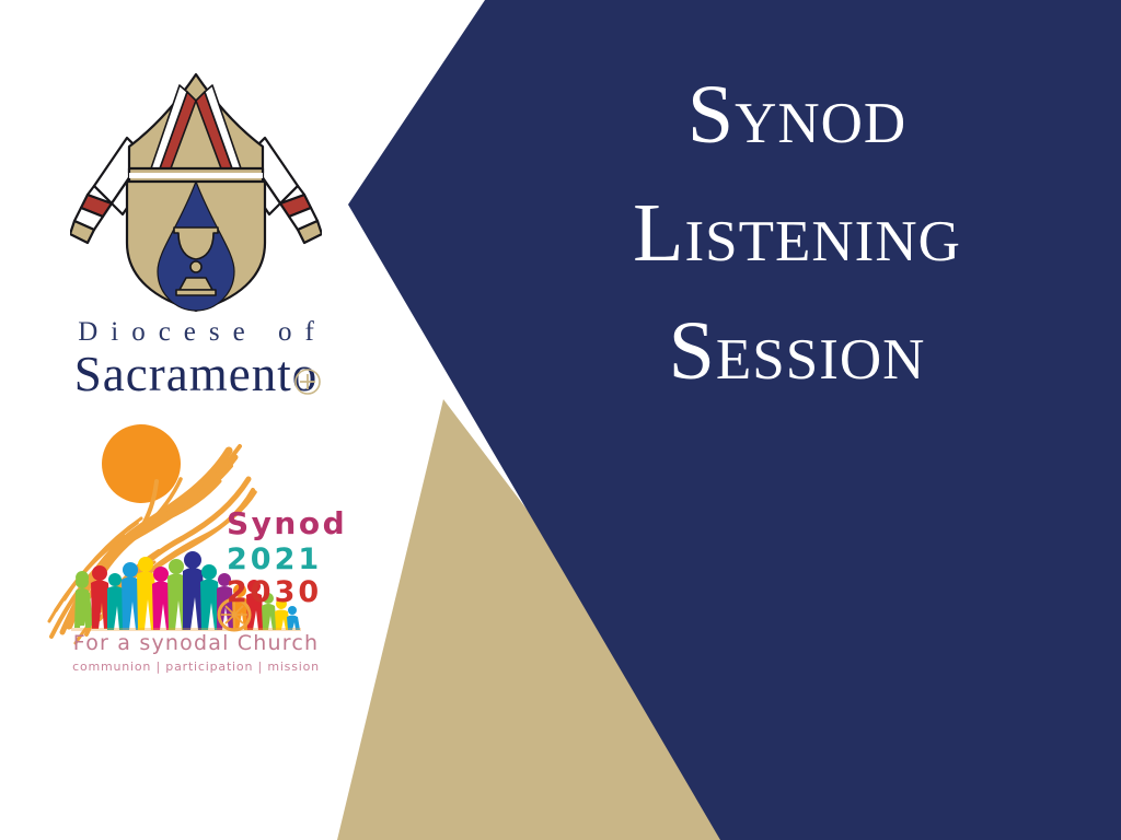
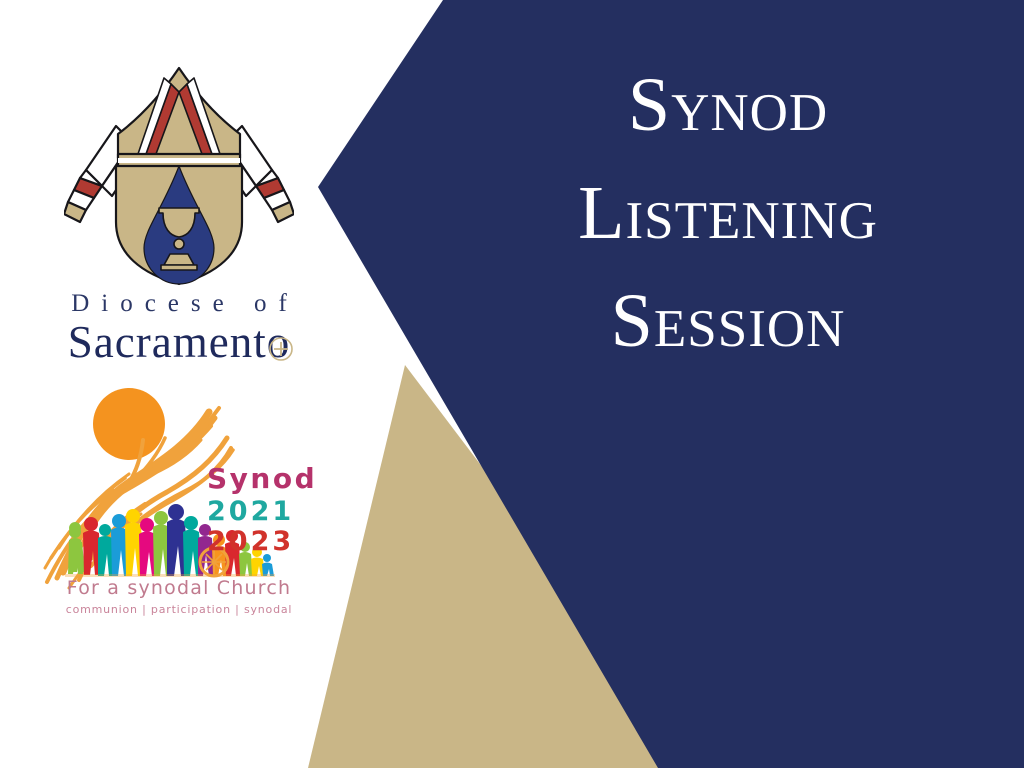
  Synod
  Listening
  Session
  Diocese of
  Sacramento
  Synod
  2021
- 2030
+ 2023
  For a synodal Church
- communion | participation | mission
+ communion | participation | synodal
